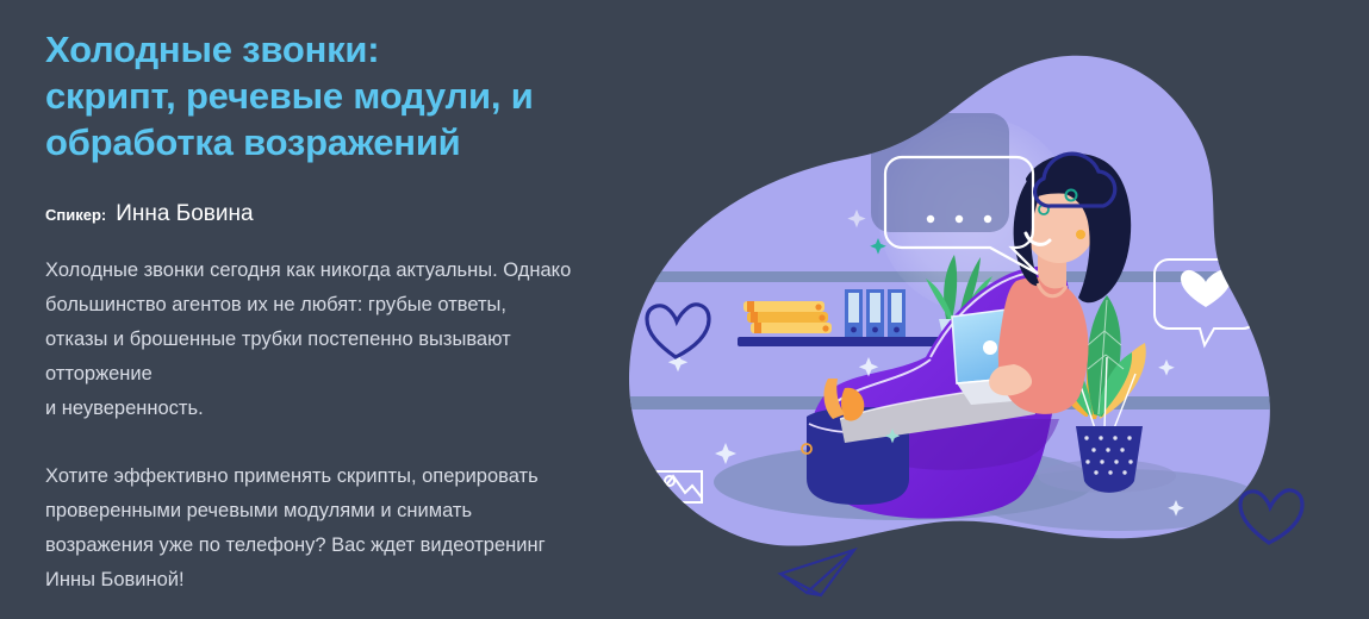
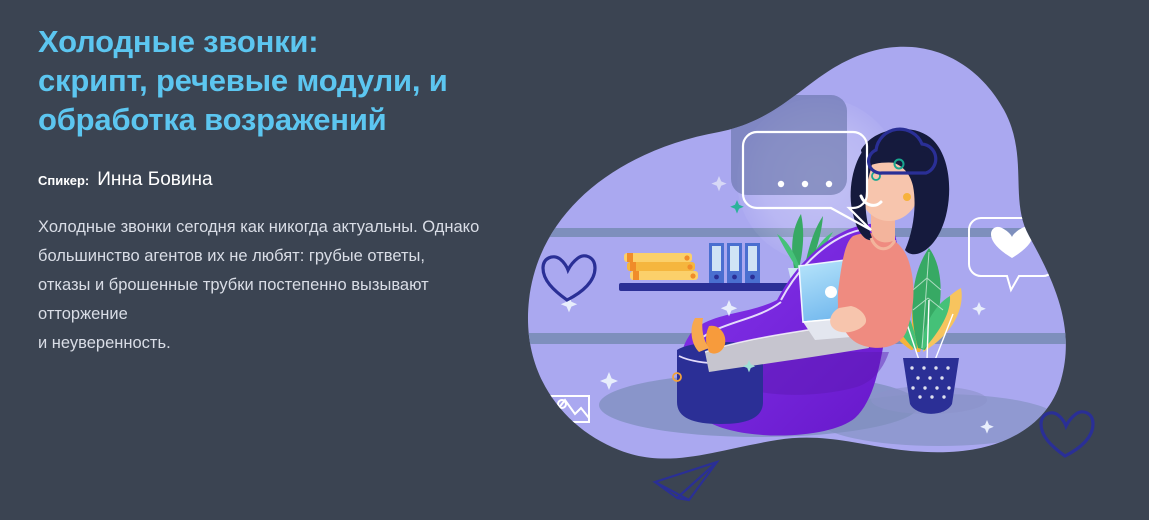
  Холодные звонки:
  скрипт, речевые модули, и
  обработка возражений
  Спикер:
  Инна Бовина
  Холодные звонки сегодня как никогда актуальны. Однако
  большинство агентов их не любят: грубые ответы,
  отказы и брошенные трубки постепенно вызывают
  отторжение
  и неуверенность.
- Хотите эффективно применять скрипты, оперировать
- проверенными речевыми модулями и снимать
- возражения уже по телефону? Вас ждет видеотренинг
- Инны Бовиной!
